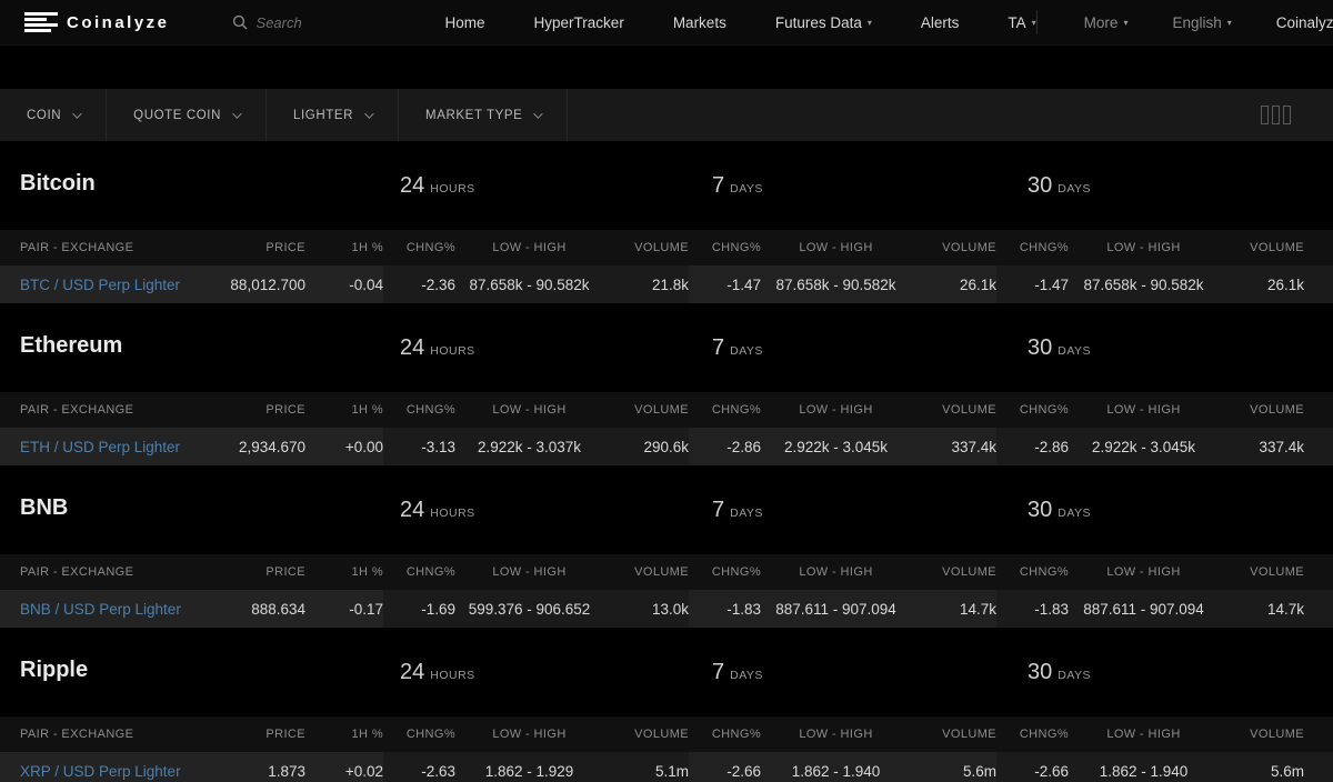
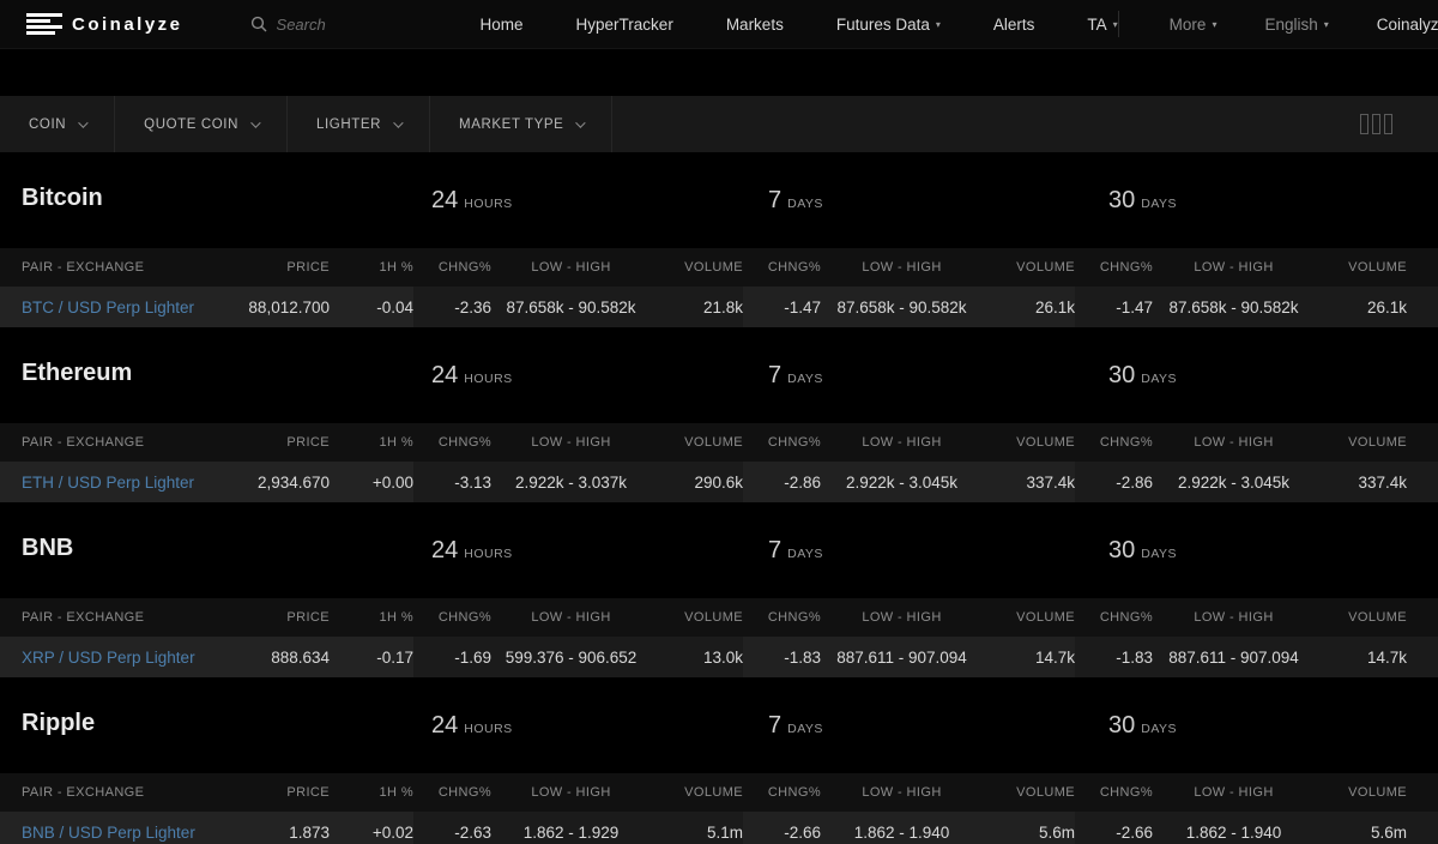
  Coinalyze
  Search
  Home
  HyperTracker
  Markets
  Futures Data
  ▾
  Alerts
  TA
  ▾
  More
  ▾
  English
  ▾
  Coinalyz
  COIN
  QUOTE COIN
  LIGHTER
  MARKET TYPE
  Bitcoin
  24
  HOURS
  7
  DAYS
  30
  DAYS
  PAIR - EXCHANGE
  PRICE
  1H %
  CHNG%
  LOW - HIGH
  VOLUME
  CHNG%
  LOW - HIGH
  VOLUME
  CHNG%
  LOW - HIGH
  VOLUME
  BTC / USD Perp Lighter
  88,012.700
  -0.04
  -2.36
  87.658k - 90.582k
  21.8k
  -1.47
  87.658k - 90.582k
  26.1k
  -1.47
  87.658k - 90.582k
  26.1k
  Ethereum
  24
  HOURS
  7
  DAYS
  30
  DAYS
  PAIR - EXCHANGE
  PRICE
  1H %
  CHNG%
  LOW - HIGH
  VOLUME
  CHNG%
  LOW - HIGH
  VOLUME
  CHNG%
  LOW - HIGH
  VOLUME
  ETH / USD Perp Lighter
  2,934.670
  +0.00
  -3.13
  2.922k - 3.037k
  290.6k
  -2.86
  2.922k - 3.045k
  337.4k
  -2.86
  2.922k - 3.045k
  337.4k
  BNB
  24
  HOURS
  7
  DAYS
  30
  DAYS
  PAIR - EXCHANGE
  PRICE
  1H %
  CHNG%
  LOW - HIGH
  VOLUME
  CHNG%
  LOW - HIGH
  VOLUME
  CHNG%
  LOW - HIGH
  VOLUME
- BNB / USD Perp Lighter
+ XRP / USD Perp Lighter
  888.634
  -0.17
  -1.69
  599.376 - 906.652
  13.0k
  -1.83
  887.611 - 907.094
  14.7k
  -1.83
  887.611 - 907.094
  14.7k
  Ripple
  24
  HOURS
  7
  DAYS
  30
  DAYS
  PAIR - EXCHANGE
  PRICE
  1H %
  CHNG%
  LOW - HIGH
  VOLUME
  CHNG%
  LOW - HIGH
  VOLUME
  CHNG%
  LOW - HIGH
  VOLUME
- XRP / USD Perp Lighter
+ BNB / USD Perp Lighter
  1.873
  +0.02
  -2.63
  1.862 - 1.929
  5.1m
  -2.66
  1.862 - 1.940
  5.6m
  -2.66
  1.862 - 1.940
  5.6m
